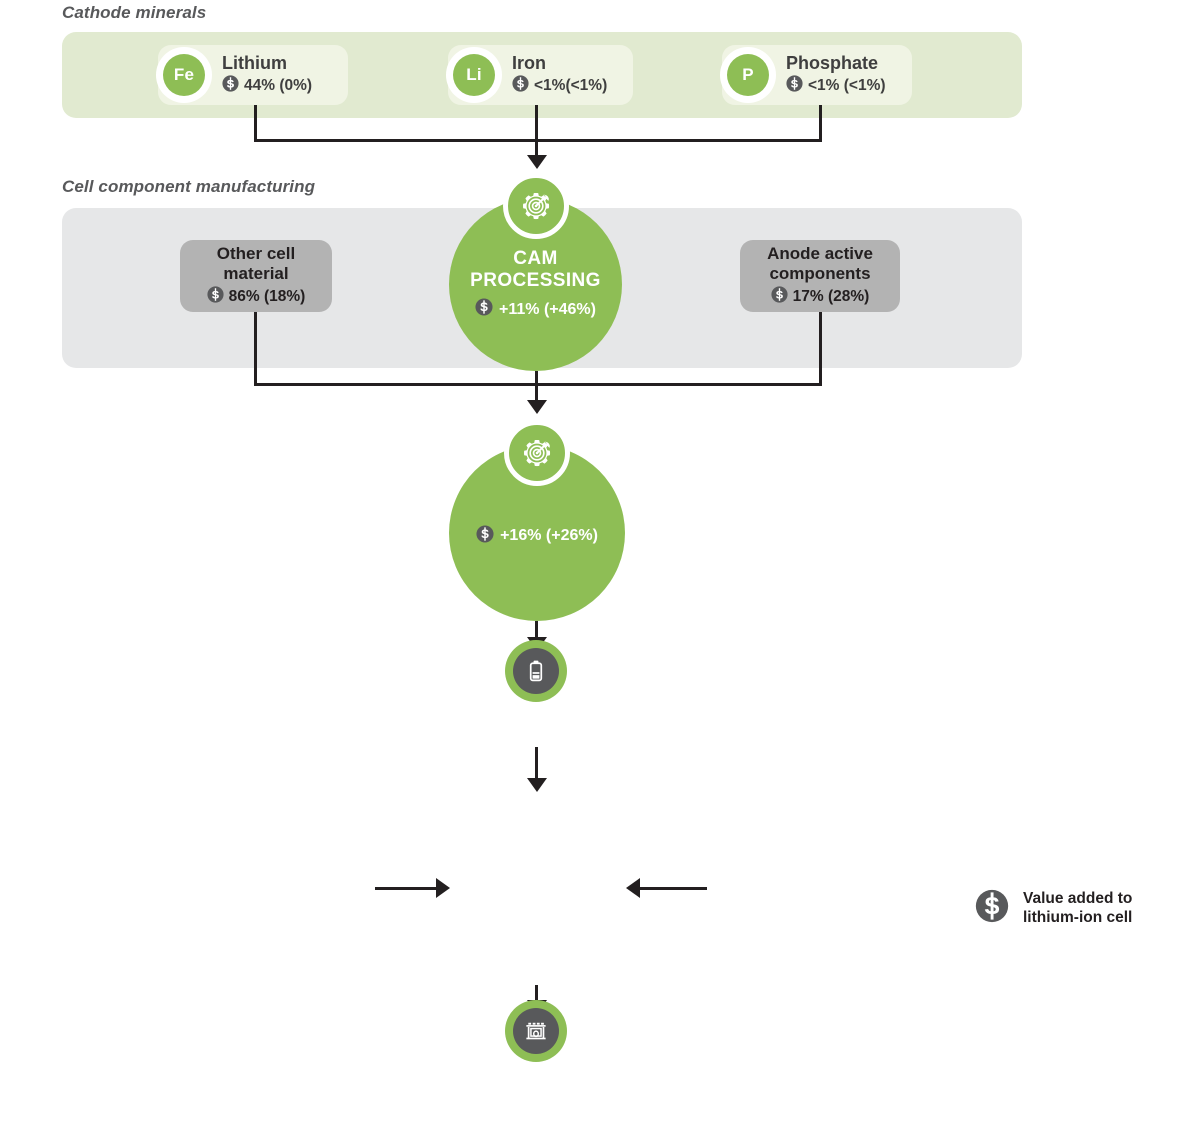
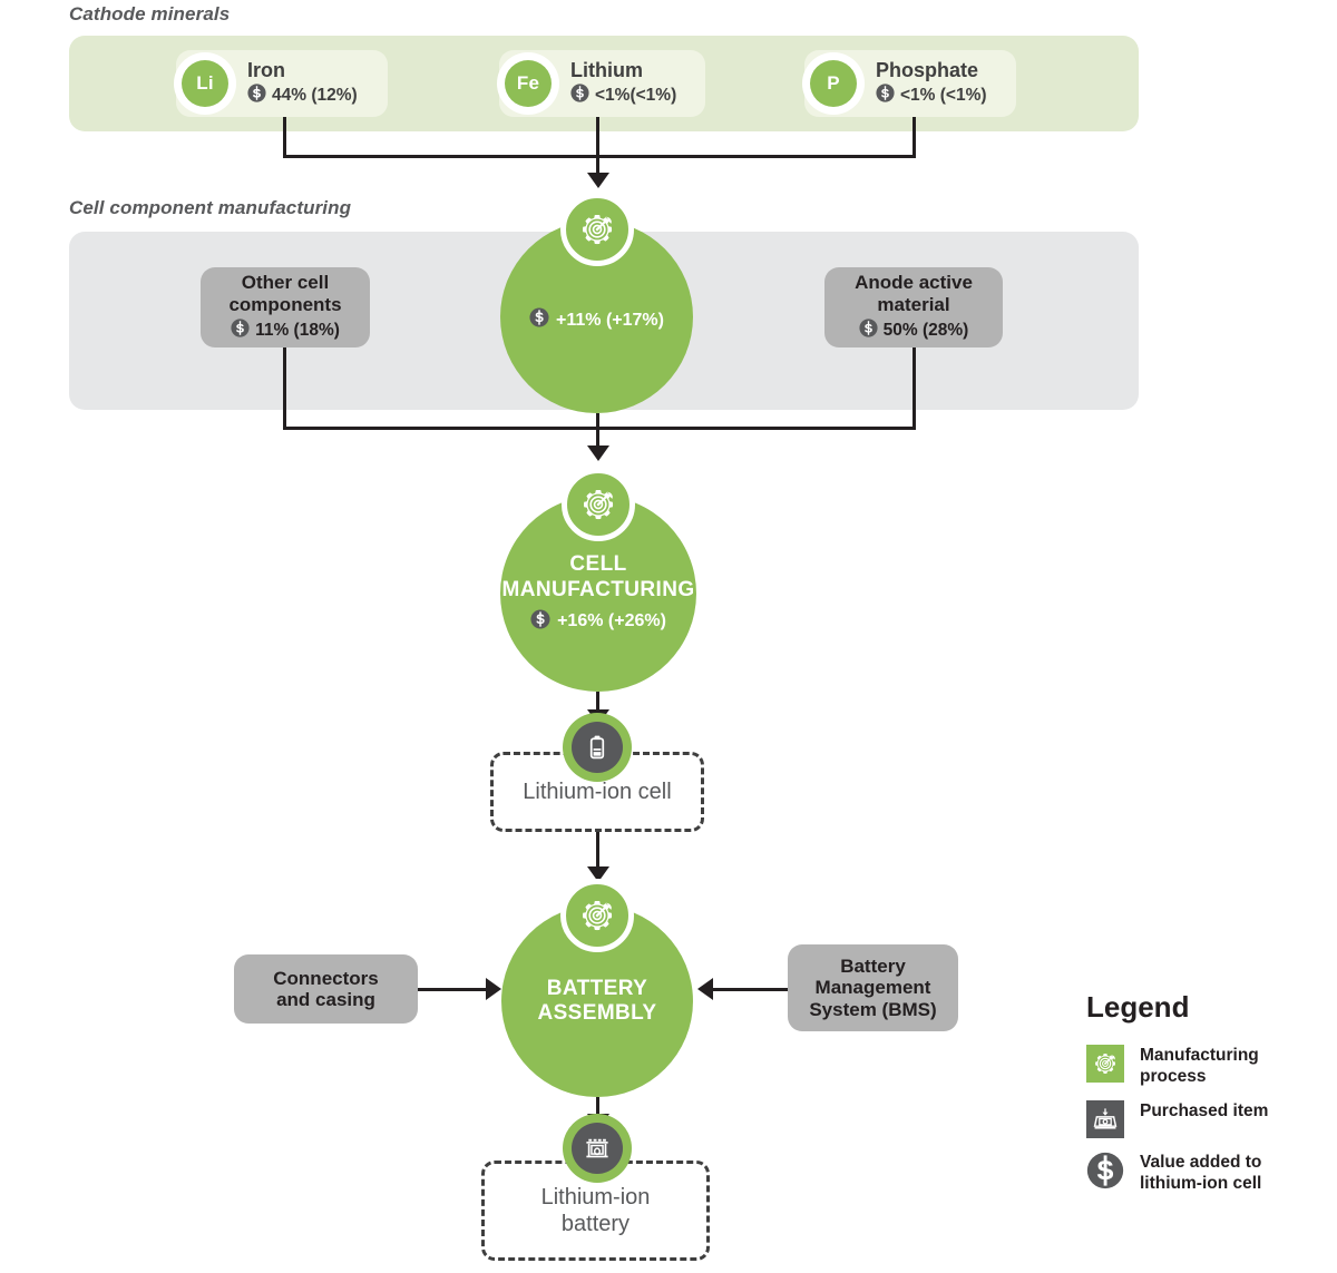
  Cathode minerals
- Fe
+ Li
- Lithium
+ Iron
  S
- 44% (0%)
+ 44% (12%)
- Li
+ Fe
- Iron
+ Lithium
  S
  <1%(<1%)
  P
  Phosphate
  S
  <1% (<1%)
  Cell component manufacturing
  Other cell
- material
+ components
  S
- 86% (18%)
+ 11% (18%)
  Anode active
- components
+ material
  S
- 17% (28%)
+ 50% (28%)
- CAM
- PROCESSING
  S
- +11% (+46%)
+ +11% (+17%)
+ CELL
+ MANUFACTURING
  S
  +16% (+26%)
+ Lithium-ion cell
+ BATTERY
+ ASSEMBLY
+ Connectors
+ and casing
+ Battery
+ Management
+ System (BMS)
+ Lithium-ion
+ battery
+ Legend
+ Manufacturing
+ process
+ Purchased item
  S
  Value added to
  lithium-ion cell
